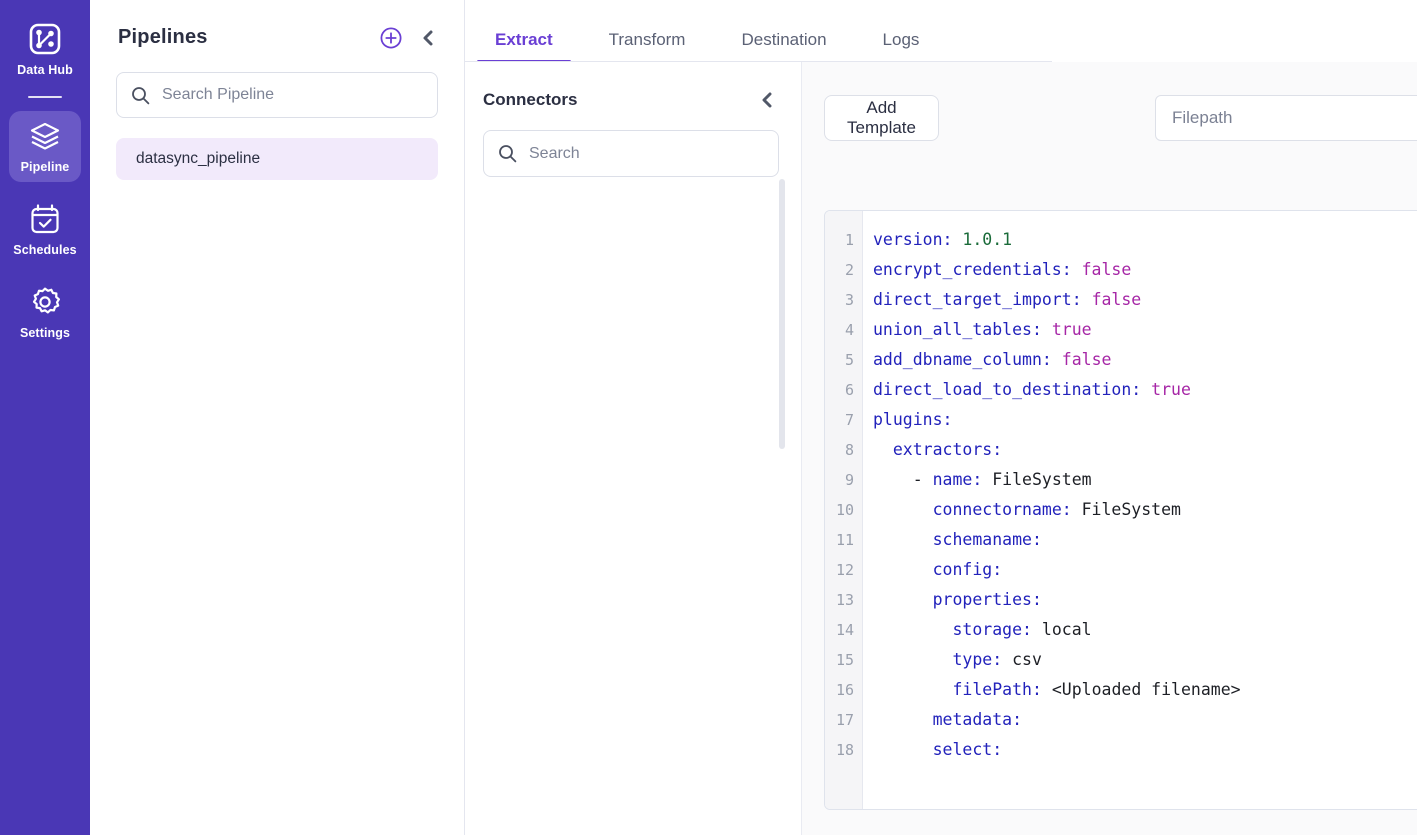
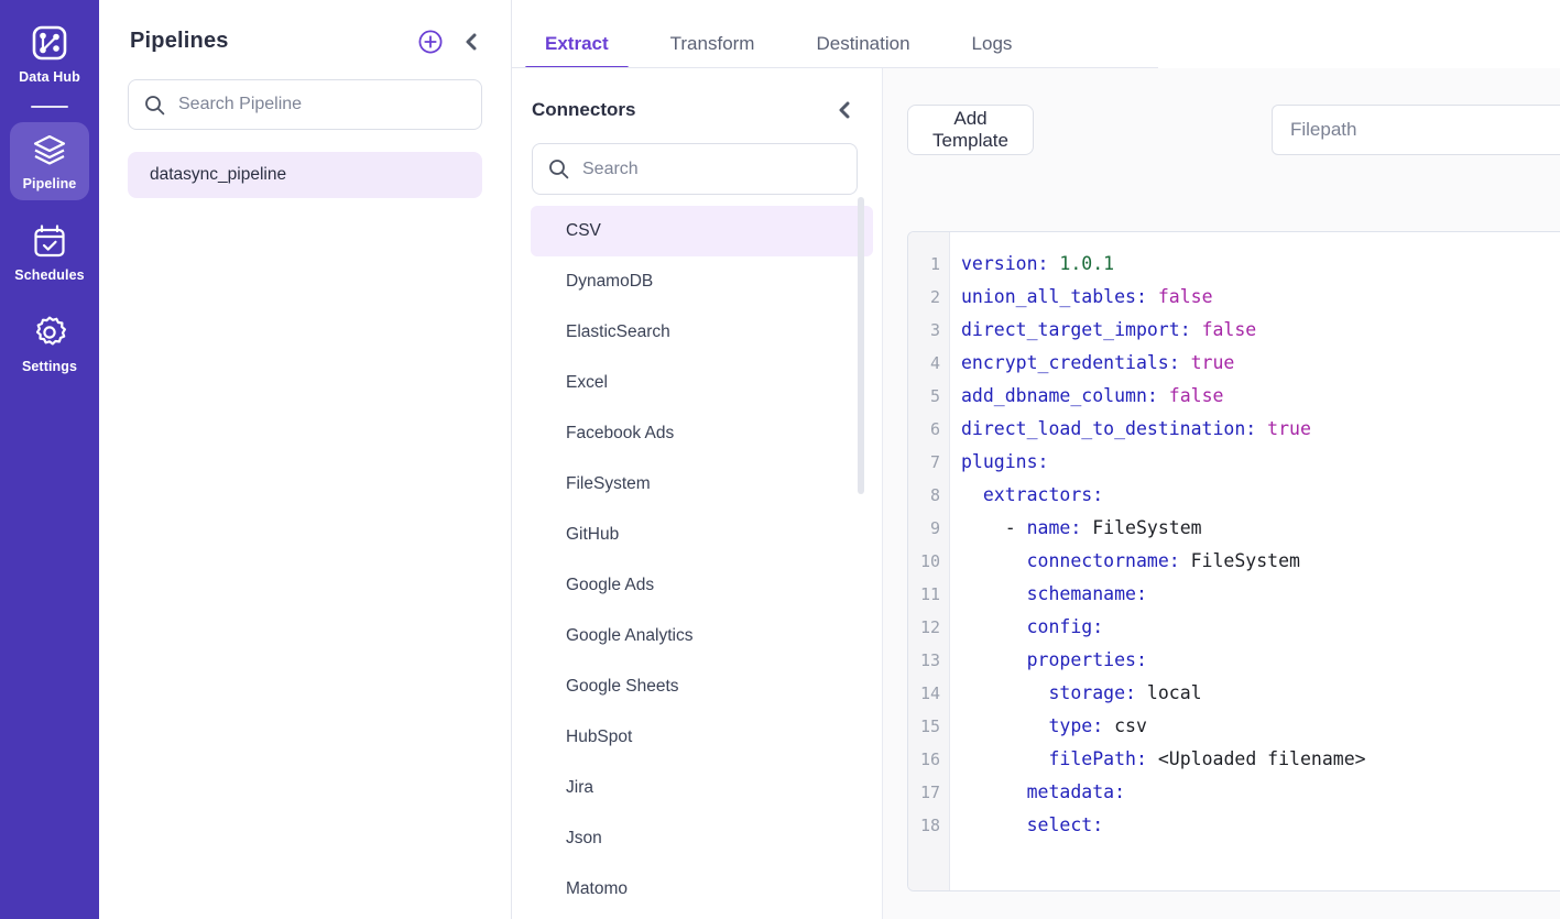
  Data Hub
  Pipeline
  Schedules
  Settings
  Pipelines
  Search Pipeline
  datasync_pipeline
  Extract
  Transform
  Destination
  Logs
  Connectors
  Search
+ CSV
+ DynamoDB
+ ElasticSearch
+ Excel
+ Facebook Ads
+ FileSystem
+ GitHub
+ Google Ads
+ Google Analytics
+ Google Sheets
+ HubSpot
+ Jira
+ Json
+ Matomo
  Add Template
  Filepath
  1
  2
  3
  4
  5
  6
  7
  8
  9
  10
  11
  12
  13
  14
  15
  16
  17
  18
  version: 1.0.1
- encrypt_credentials: false
+ union_all_tables: false
  direct_target_import: false
- union_all_tables: true
+ encrypt_credentials: true
  add_dbname_column: false
  direct_load_to_destination: true
  plugins:
  extractors:
  - name: FileSystem
  connectorname: FileSystem
  schemaname:
  config:
  properties:
  storage: local
  type: csv
  filePath: <Uploaded filename>
  metadata:
  select:
